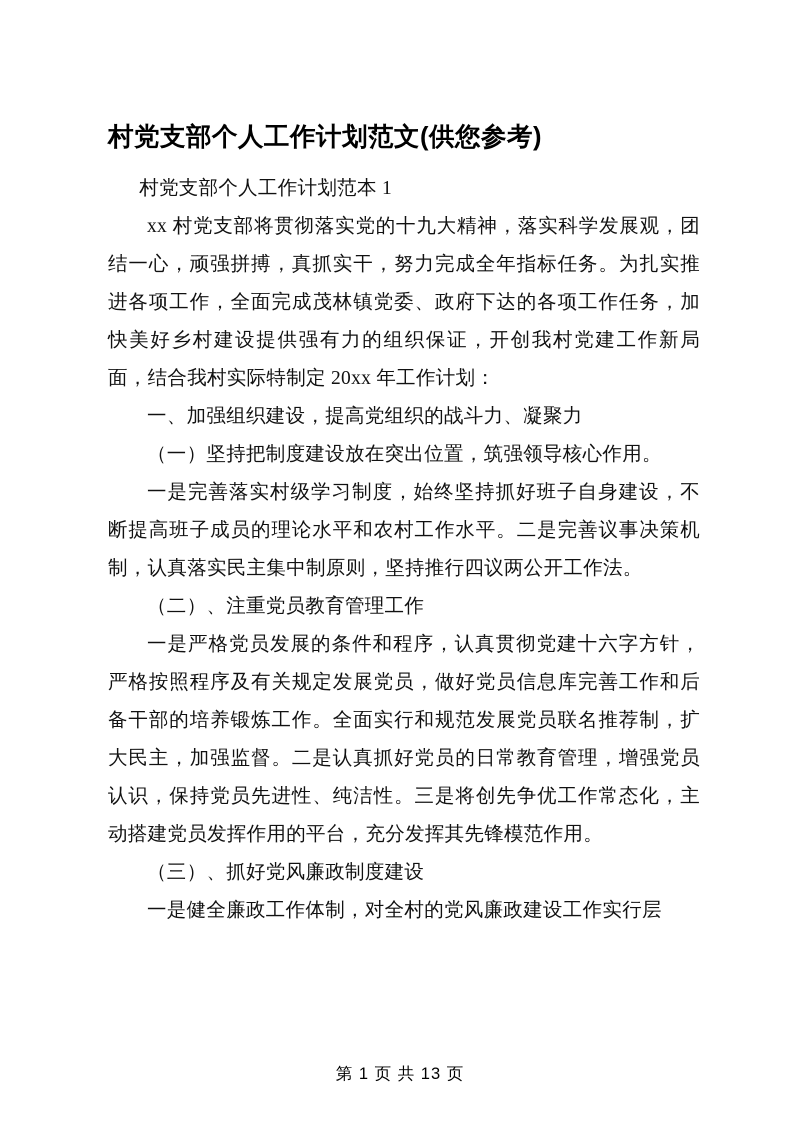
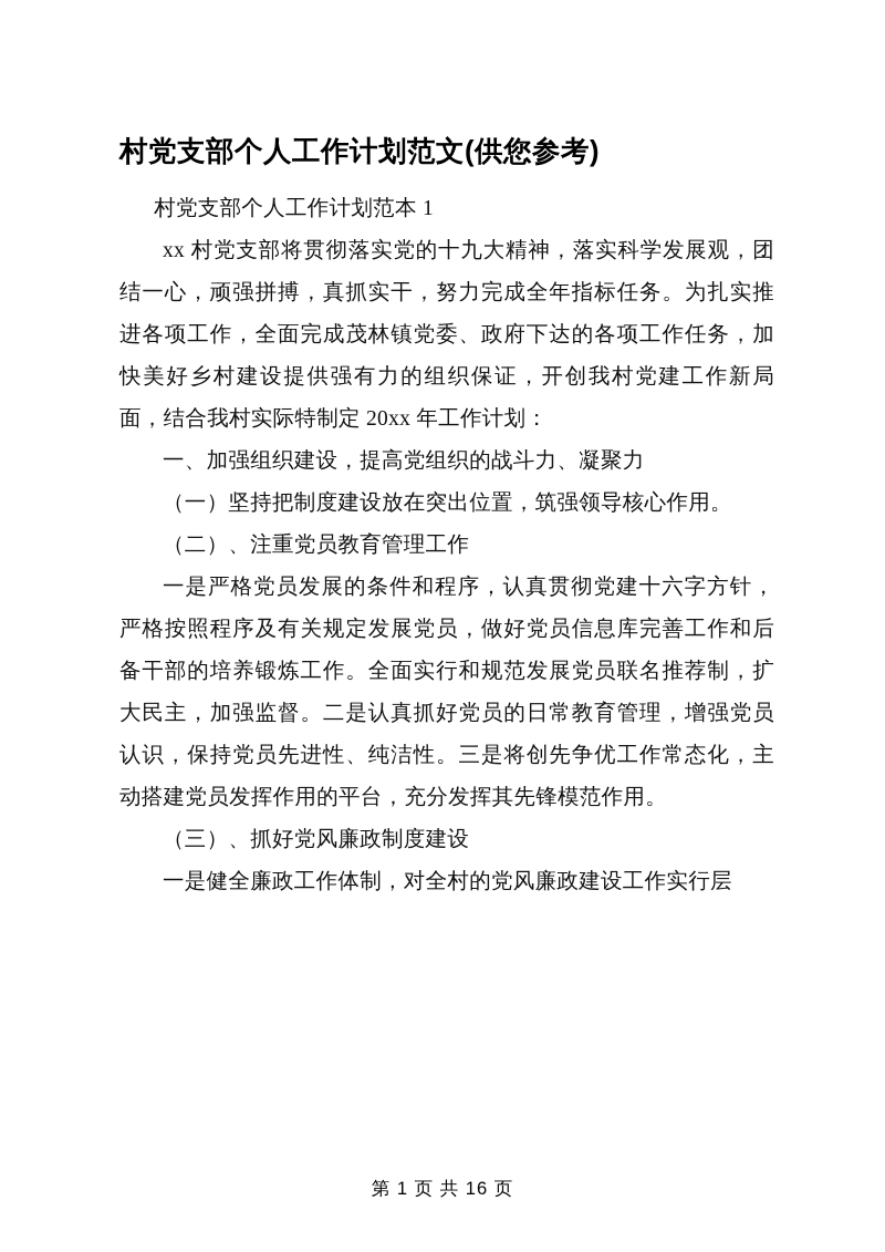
  村党支部个人工作计划范文(供您参考)
  村党支部个人工作计划范本 1
  xx 村党支部将贯彻落实党的十九大精神，落实科学发展观，团结一心，顽强拼搏，真抓实干，努力完成全年指标任务。为扎实推进各项工作，全面完成茂林镇党委、政府下达的各项工作任务，加快美好乡村建设提供强有力的组织保证，开创我村党建工作新局面，结合我村实际特制定 20xx 年工作计划：
  一、加强组织建设，提高党组织的战斗力、凝聚力
  （一）坚持把制度建设放在突出位置，筑强领导核心作用。
- 一是完善落实村级学习制度，始终坚持抓好班子自身建设，不断提高班子成员的理论水平和农村工作水平。二是完善议事决策机制，认真落实民主集中制原则，坚持推行四议两公开工作法。
  （二）、注重党员教育管理工作
  一是严格党员发展的条件和程序，认真贯彻党建十六字方针，严格按照程序及有关规定发展党员，做好党员信息库完善工作和后备干部的培养锻炼工作。全面实行和规范发展党员联名推荐制，扩大民主，加强监督。二是认真抓好党员的日常教育管理，增强党员认识，保持党员先进性、纯洁性。三是将创先争优工作常态化，主动搭建党员发挥作用的平台，充分发挥其先锋模范作用。
  （三）、抓好党风廉政制度建设
  一是健全廉政工作体制，对全村的党风廉政建设工作实行层
- 第 1 页 共 13 页
+ 第 1 页 共 16 页
